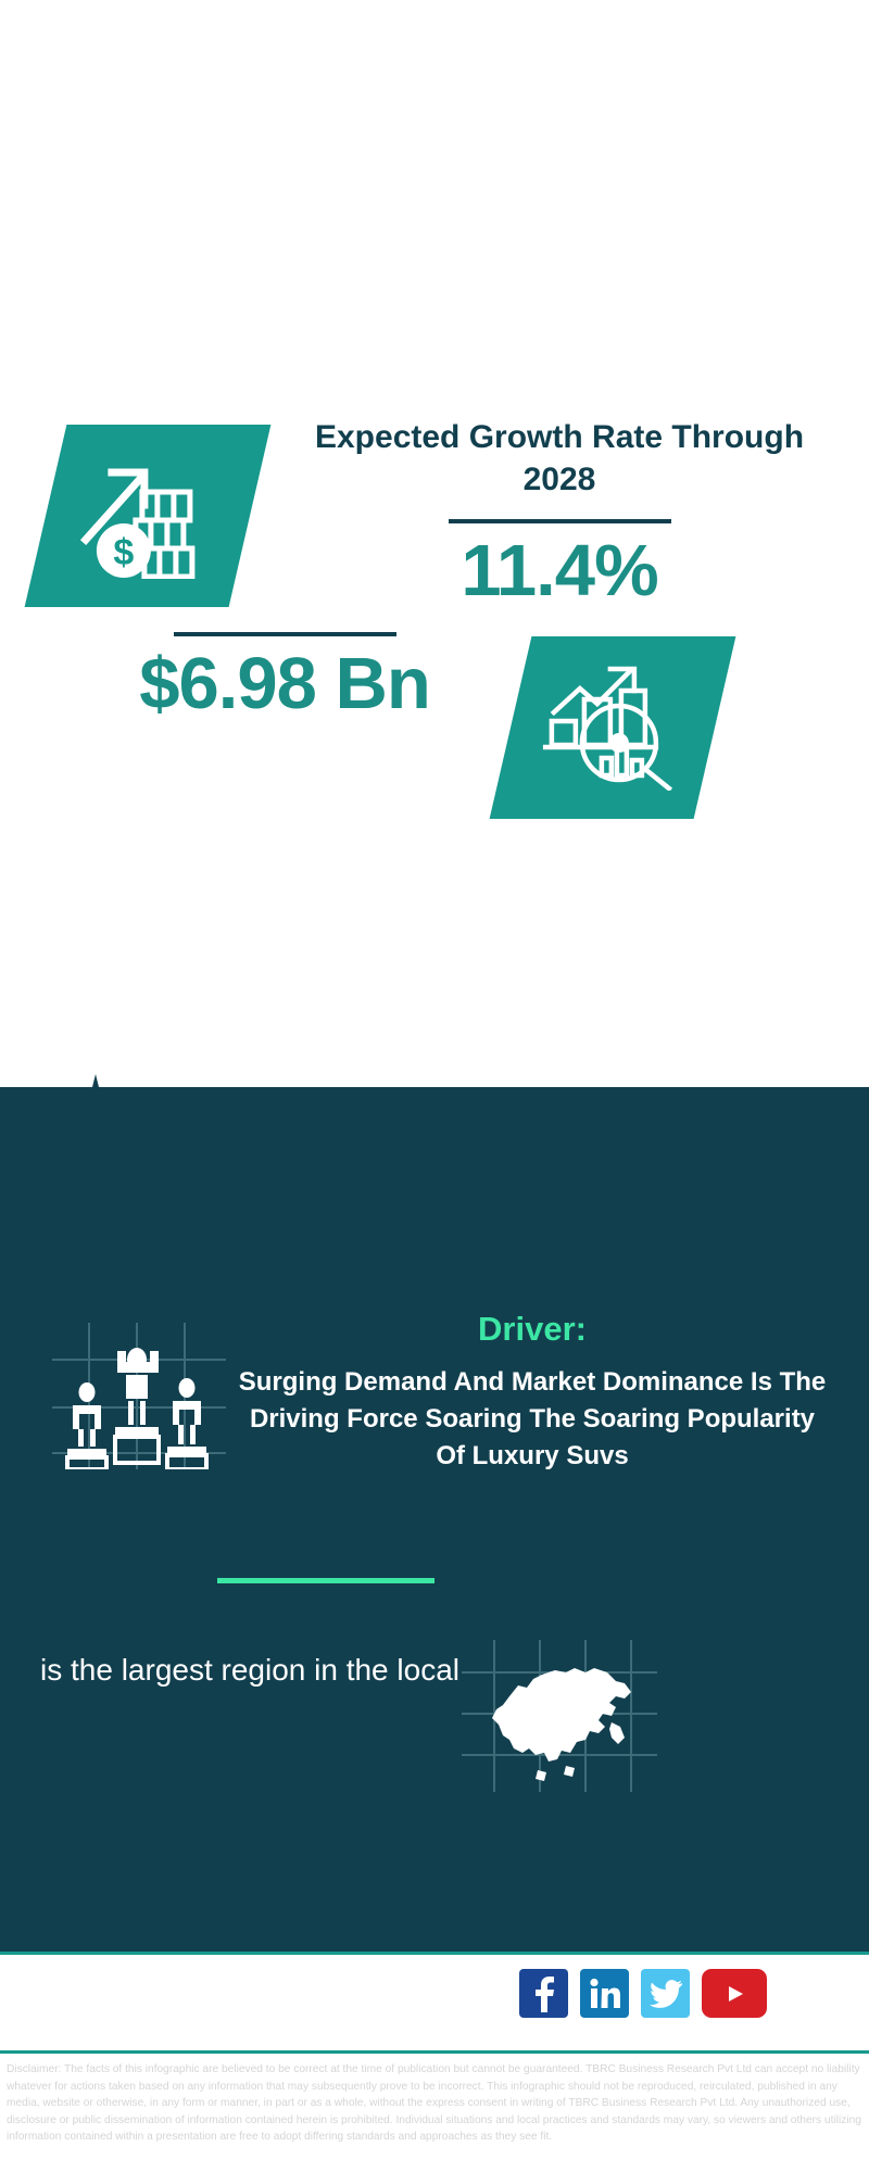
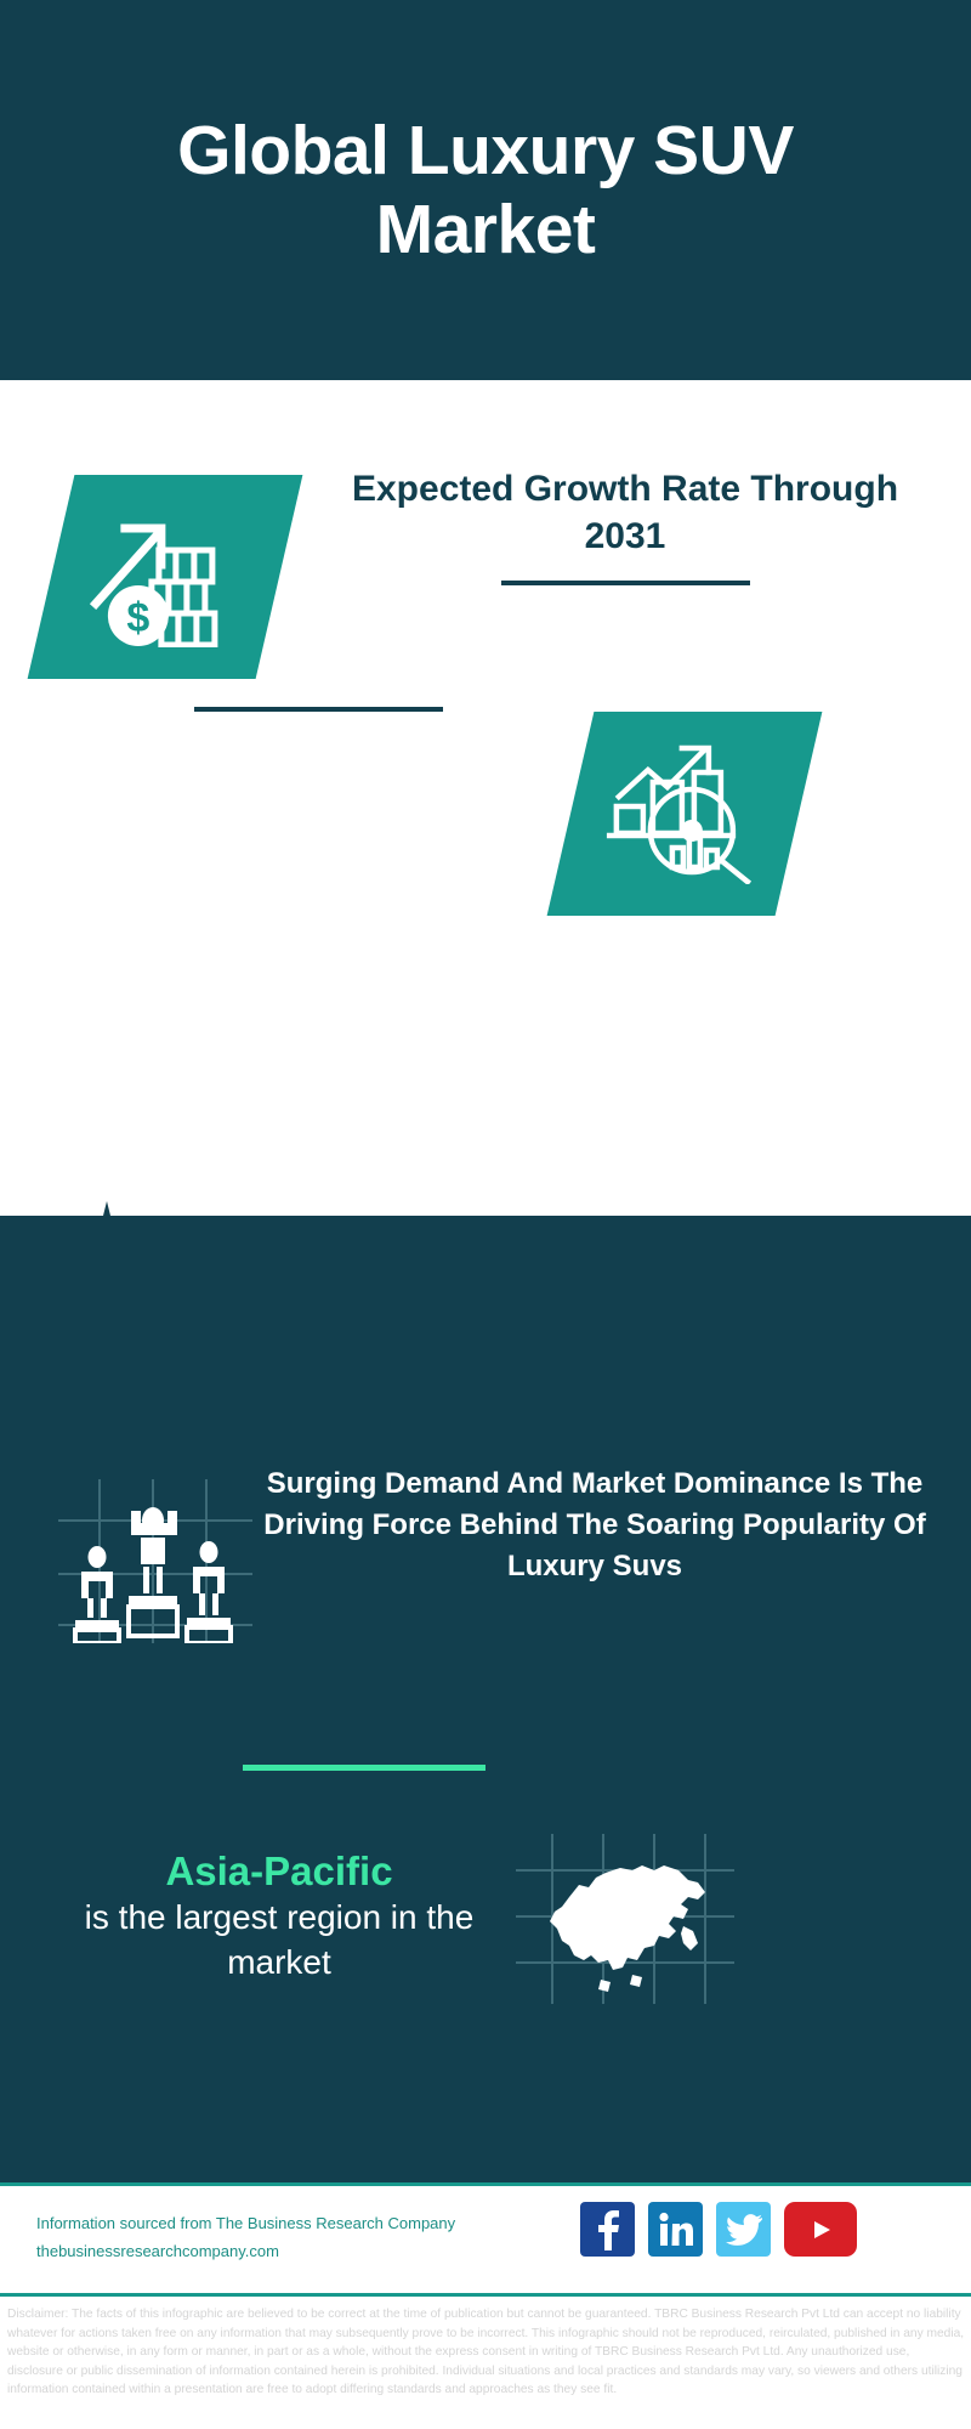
+ Global Luxury SUV Market
- Expected Growth Rate Through 2028
+ Expected Growth Rate Through 2031
- 11.4%
- $6.98 Bn
- Driver:
- Surging Demand And Market Dominance Is The Driving Force Soaring The Soaring Popularity Of Luxury Suvs
+ Surging Demand And Market Dominance Is The Driving Force Behind The Soaring Popularity Of Luxury Suvs
+ Asia-Pacific
- is the largest region in the local
+ is the largest region in the market
+ Information sourced from The Business Research Company
+ thebusinessresearchcompany.com
- Disclaimer: The facts of this infographic are believed to be correct at the time of publication but cannot be guaranteed. TBRC Business Research Pvt Ltd can accept no liability whatever for actions taken based on any information that may subsequently prove to be incorrect. This infographic should not be reproduced, reirculated, published in any media, website or otherwise, in any form or manner, in part or as a whole, without the express consent in writing of TBRC Business Research Pvt Ltd. Any unauthorized use, disclosure or public dissemination of information contained herein is prohibited. Individual situations and local practices and standards may vary, so viewers and others utilizing information contained within a presentation are free to adopt differing standards and approaches as they see fit.
+ Disclaimer: The facts of this infographic are believed to be correct at the time of publication but cannot be guaranteed. TBRC Business Research Pvt Ltd can accept no liability whatever for actions taken free on any information that may subsequently prove to be incorrect. This infographic should not be reproduced, reirculated, published in any media, website or otherwise, in any form or manner, in part or as a whole, without the express consent in writing of TBRC Business Research Pvt Ltd. Any unauthorized use, disclosure or public dissemination of information contained herein is prohibited. Individual situations and local practices and standards may vary, so viewers and others utilizing information contained within a presentation are free to adopt differing standards and approaches as they see fit.
